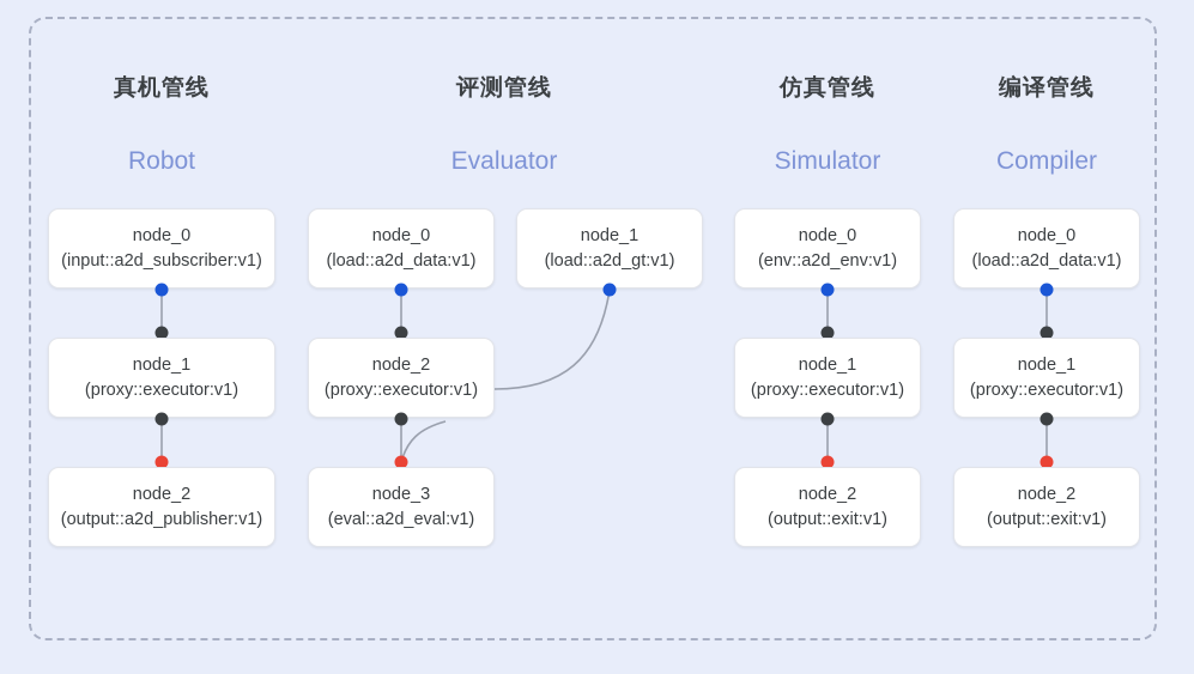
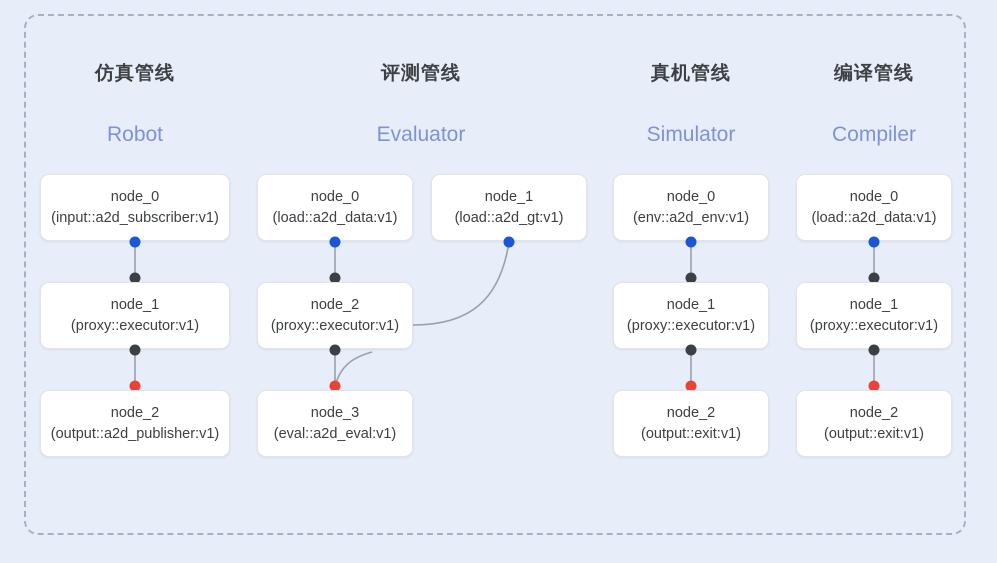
- 真机管线
+ 仿真管线
  Robot
  node_0
  (input::a2d_subscriber:v1)
  node_1
  (proxy::executor:v1)
  node_2
  (output::a2d_publisher:v1)
  评测管线
  Evaluator
  node_0
  (load::a2d_data:v1)
  node_1
  (load::a2d_gt:v1)
  node_2
  (proxy::executor:v1)
  node_3
  (eval::a2d_eval:v1)
- 仿真管线
+ 真机管线
  Simulator
  node_0
  (env::a2d_env:v1)
  node_1
  (proxy::executor:v1)
  node_2
  (output::exit:v1)
  编译管线
  Compiler
  node_0
  (load::a2d_data:v1)
  node_1
  (proxy::executor:v1)
  node_2
  (output::exit:v1)
